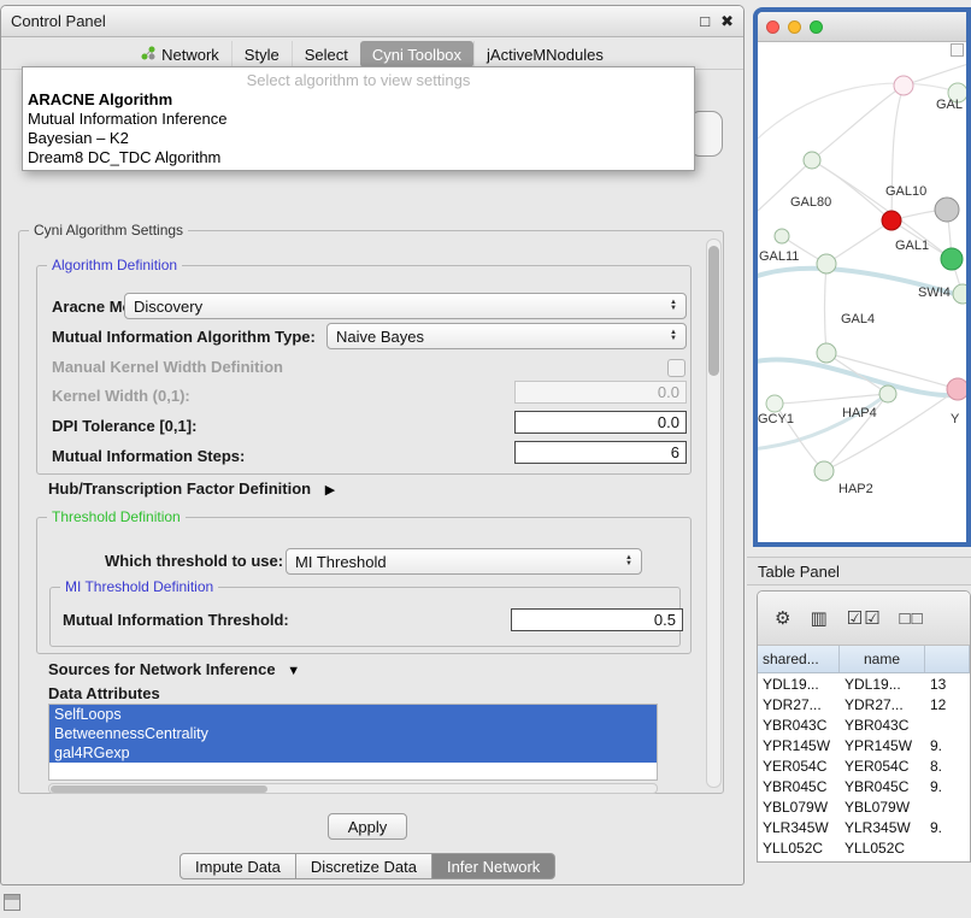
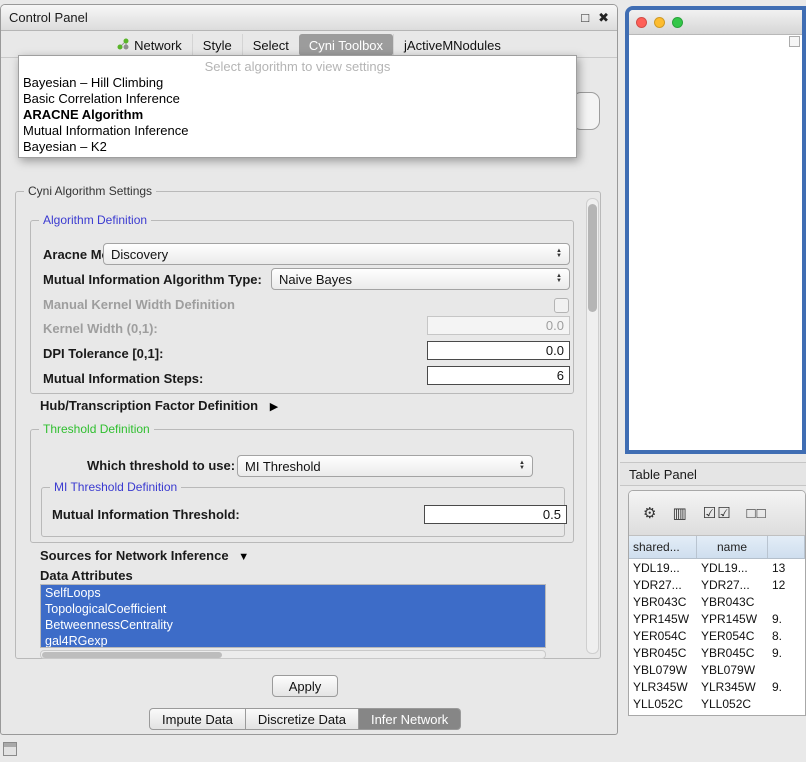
  Control Panel
  □
  ✖
  Network
  Style
  Select
  Cyni Toolbox
  jActiveMNodules
  Cyni Algorithm Settings
  Algorithm Definition
  Discovery
  Mutual Information Algorithm Type:
  Naive Bayes
  Manual Kernel Width Definition
  Kernel Width (0,1):
  0.0
  DPI Tolerance [0,1]:
  0.0
  Mutual Information Steps:
  6
  Hub/Transcription Factor Definition ▶
  Threshold Definition
  Which threshold to use:
  MI Threshold
  MI Threshold Definition
  Mutual Information Threshold:
  0.5
  Sources for Network Inference ▼
  Data Attributes
  SelfLoops
+ TopologicalCoefficient
  BetweennessCentrality
  gal4RGexp
  Apply
  Impute Data
  Discretize Data
  Infer Network
  Select algorithm to view settings
+ Bayesian – Hill Climbing
+ Basic Correlation Inference
  ARACNE Algorithm
  Mutual Information Inference
  Bayesian – K2
- Dream8 DC_TDC Algorithm
- GAL
- GAL80
- GAL10
- GAL11
- GAL1
- SWI4
- GAL4
- GCY1
- HAP4
- Y
- HAP2
  Table Panel
  ⚙
  ▥
  ☑☑
  □□
  shared...
  name
  YDL19...
  YDL19...
  13
  YDR27...
  YDR27...
  12
  YBR043C
  YBR043C
  YPR145W
  YPR145W
  9.
  YER054C
  YER054C
  8.
  YBR045C
  YBR045C
  9.
  YBL079W
  YBL079W
  YLR345W
  YLR345W
  9.
  YLL052C
  YLL052C
